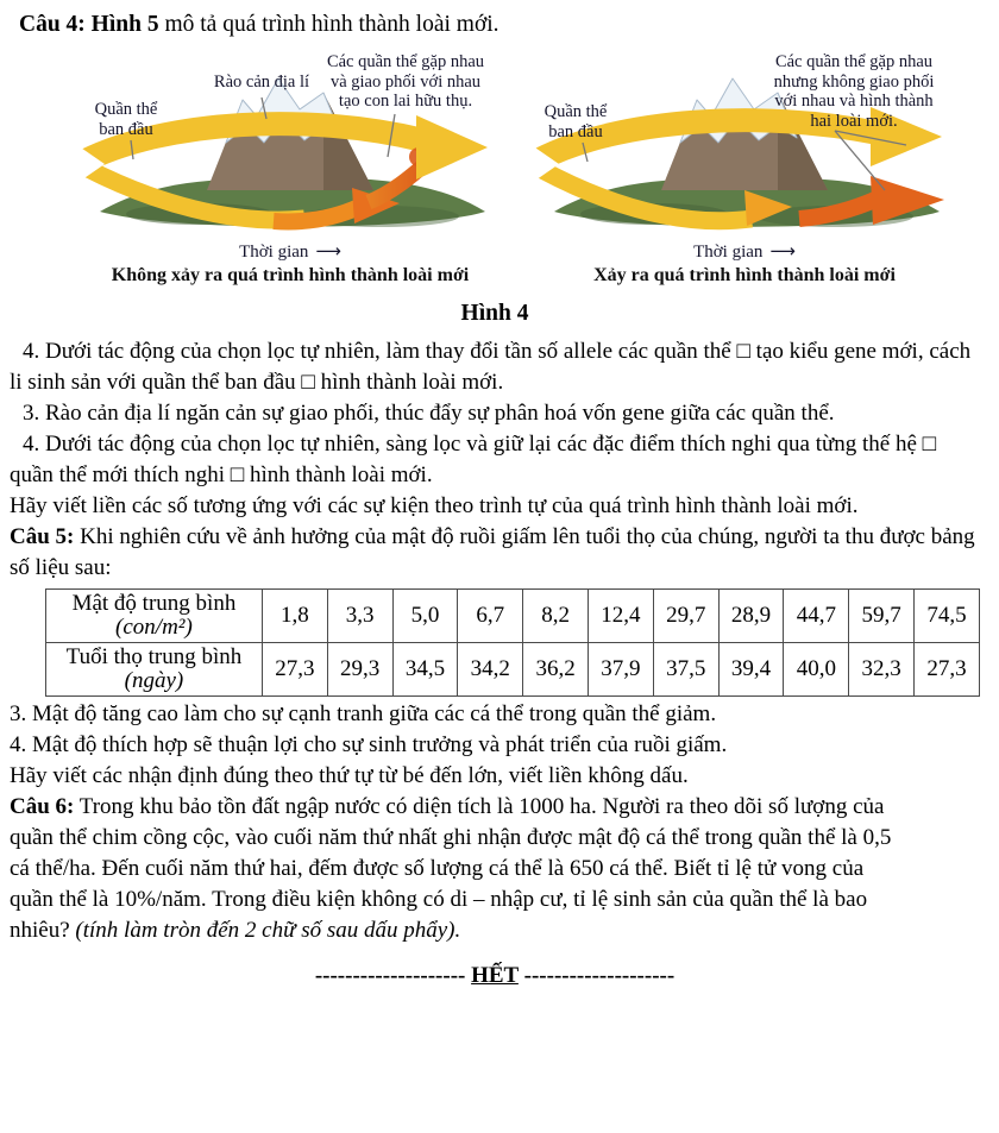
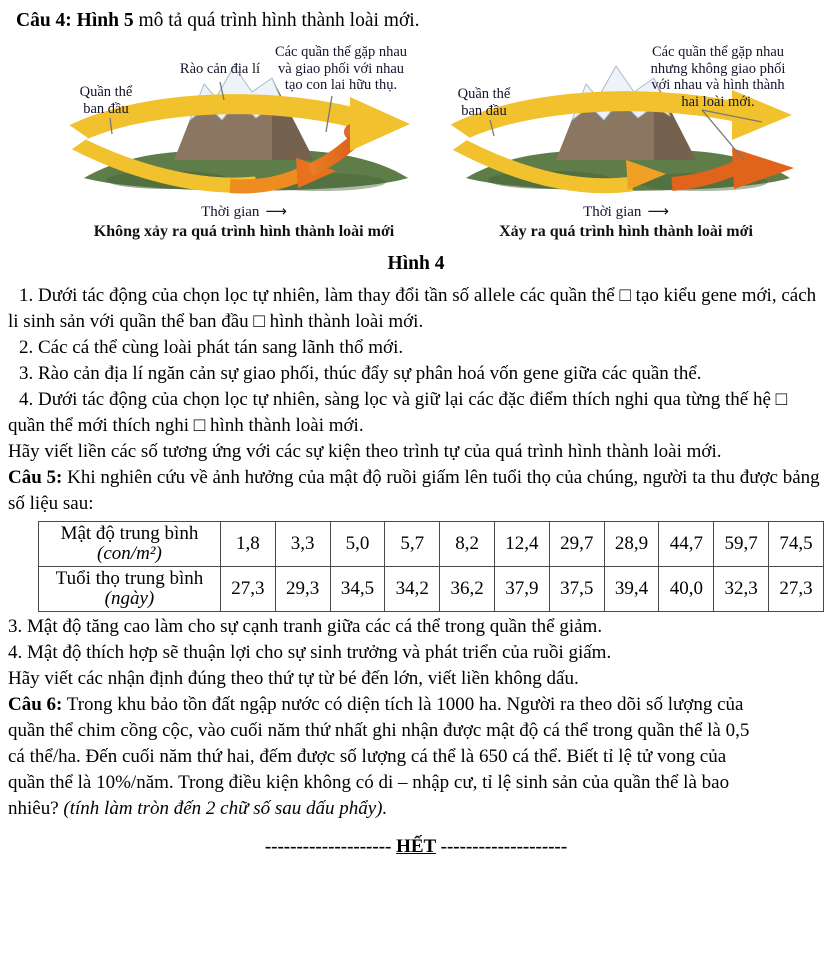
  Câu 4: Hình 5 mô tả quá trình hình thành loài mới.
  Quần thể
  ban đầu
  Rào cản địa lí
  Các quần thể gặp nhau
  và giao phối với nhau
  tạo con lai hữu thụ.
  Thời gian ⟶
  Không xảy ra quá trình hình thành loài mới
  Quần thể
  ban đầu
  Các quần thể gặp nhau
  nhưng không giao phối
  với nhau và hình thành
  hai loài mới.
  Thời gian ⟶
  Xảy ra quá trình hình thành loài mới
  Hình 4
- 4. Dưới tác động của chọn lọc tự nhiên, làm thay đổi tần số allele các quần thể □ tạo kiểu gene mới, cách li sinh sản với quần thể ban đầu □ hình thành loài mới.
+ 1. Dưới tác động của chọn lọc tự nhiên, làm thay đổi tần số allele các quần thể □ tạo kiểu gene mới, cách li sinh sản với quần thể ban đầu □ hình thành loài mới.
+ 2. Các cá thể cùng loài phát tán sang lãnh thổ mới.
  3. Rào cản địa lí ngăn cản sự giao phối, thúc đẩy sự phân hoá vốn gene giữa các quần thể.
  4. Dưới tác động của chọn lọc tự nhiên, sàng lọc và giữ lại các đặc điểm thích nghi qua từng thế hệ □ quần thể mới thích nghi □ hình thành loài mới.
  Hãy viết liền các số tương ứng với các sự kiện theo trình tự của quá trình hình thành loài mới.
  Câu 5: Khi nghiên cứu về ảnh hưởng của mật độ ruồi giấm lên tuổi thọ của chúng, người ta thu được bảng số liệu sau:
- Mật độ trung bình(con/m²)	1,8	3,3	5,0	6,7	8,2	12,4	29,7	28,9	44,7	59,7	74,5
+ Mật độ trung bình(con/m²)	1,8	3,3	5,0	5,7	8,2	12,4	29,7	28,9	44,7	59,7	74,5
  Tuổi thọ trung bình(ngày)	27,3	29,3	34,5	34,2	36,2	37,9	37,5	39,4	40,0	32,3	27,3
  3. Mật độ tăng cao làm cho sự cạnh tranh giữa các cá thể trong quần thể giảm.
  4. Mật độ thích hợp sẽ thuận lợi cho sự sinh trưởng và phát triển của ruồi giấm.
  Hãy viết các nhận định đúng theo thứ tự từ bé đến lớn, viết liền không dấu.
  Câu 6: Trong khu bảo tồn đất ngập nước có diện tích là 1000 ha. Người ra theo dõi số lượng của quần thể chim cồng cộc, vào cuối năm thứ nhất ghi nhận được mật độ cá thể trong quần thể là 0,5 cá thể/ha. Đến cuối năm thứ hai, đếm được số lượng cá thể là 650 cá thể. Biết tỉ lệ tử vong của quần thể là 10%/năm. Trong điều kiện không có di – nhập cư, tỉ lệ sinh sản của quần thể là bao nhiêu? (tính làm tròn đến 2 chữ số sau dấu phẩy).
  -------------------- HẾT --------------------
